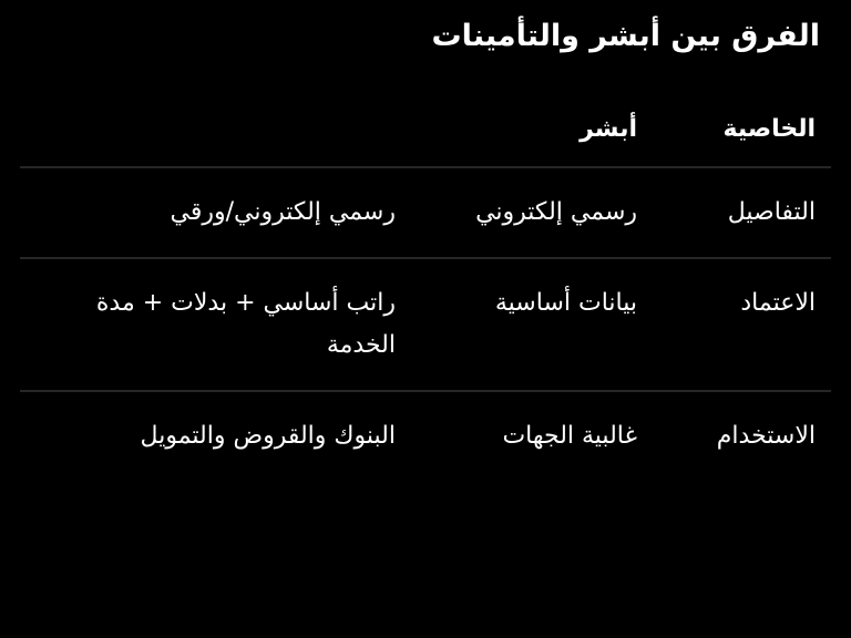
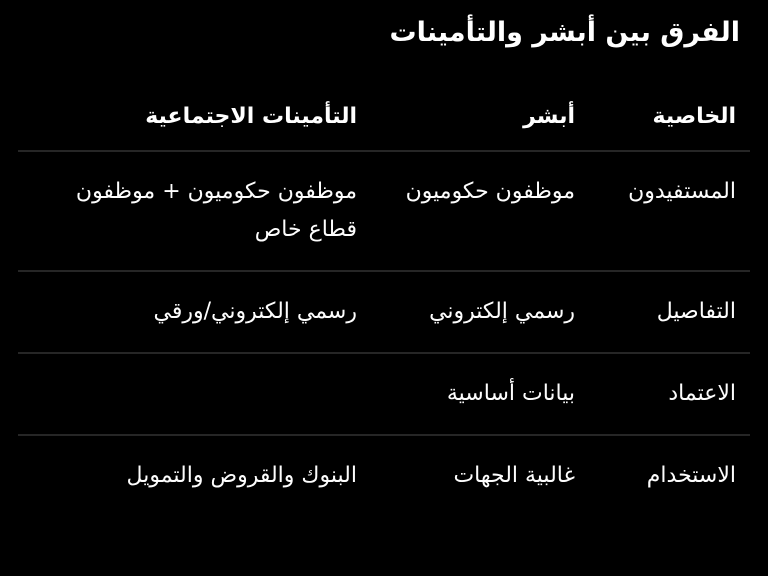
  الفرق بين أبشر والتأمينات
  الخاصية
  أبشر
+ التأمينات الاجتماعية
+ المستفيدون
+ موظفون حكوميون
+ موظفون حكوميون + موظفون قطاع خاص
  التفاصيل
  رسمي إلكتروني
  رسمي إلكتروني/ورقي
  الاعتماد
  بيانات أساسية
- راتب أساسي + بدلات + مدة الخدمة
  الاستخدام
  غالبية الجهات
  البنوك والقروض والتمويل
